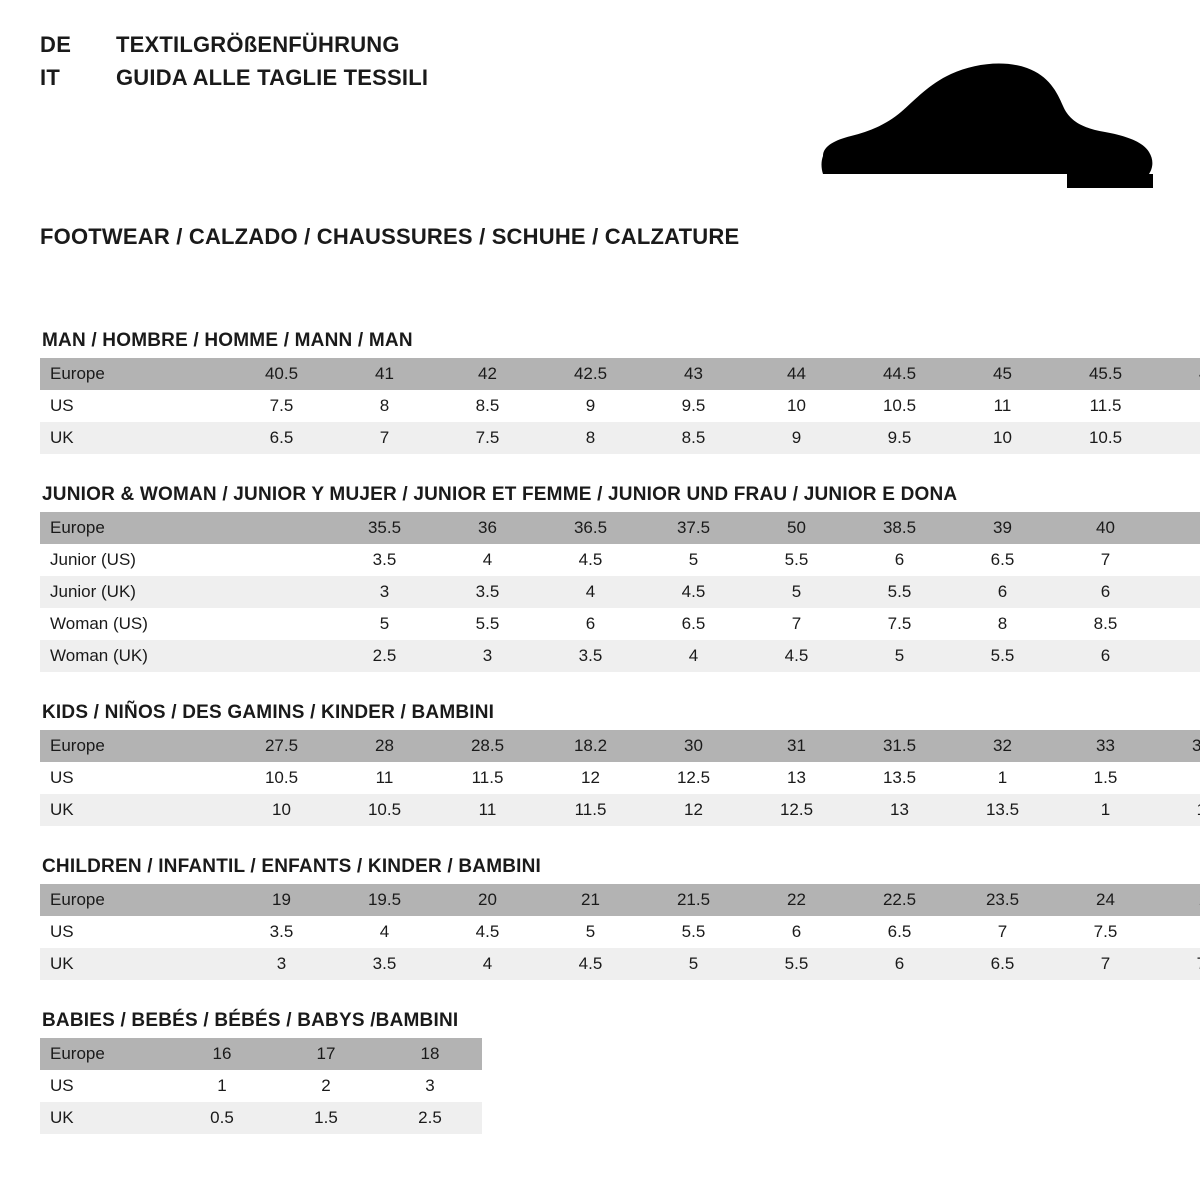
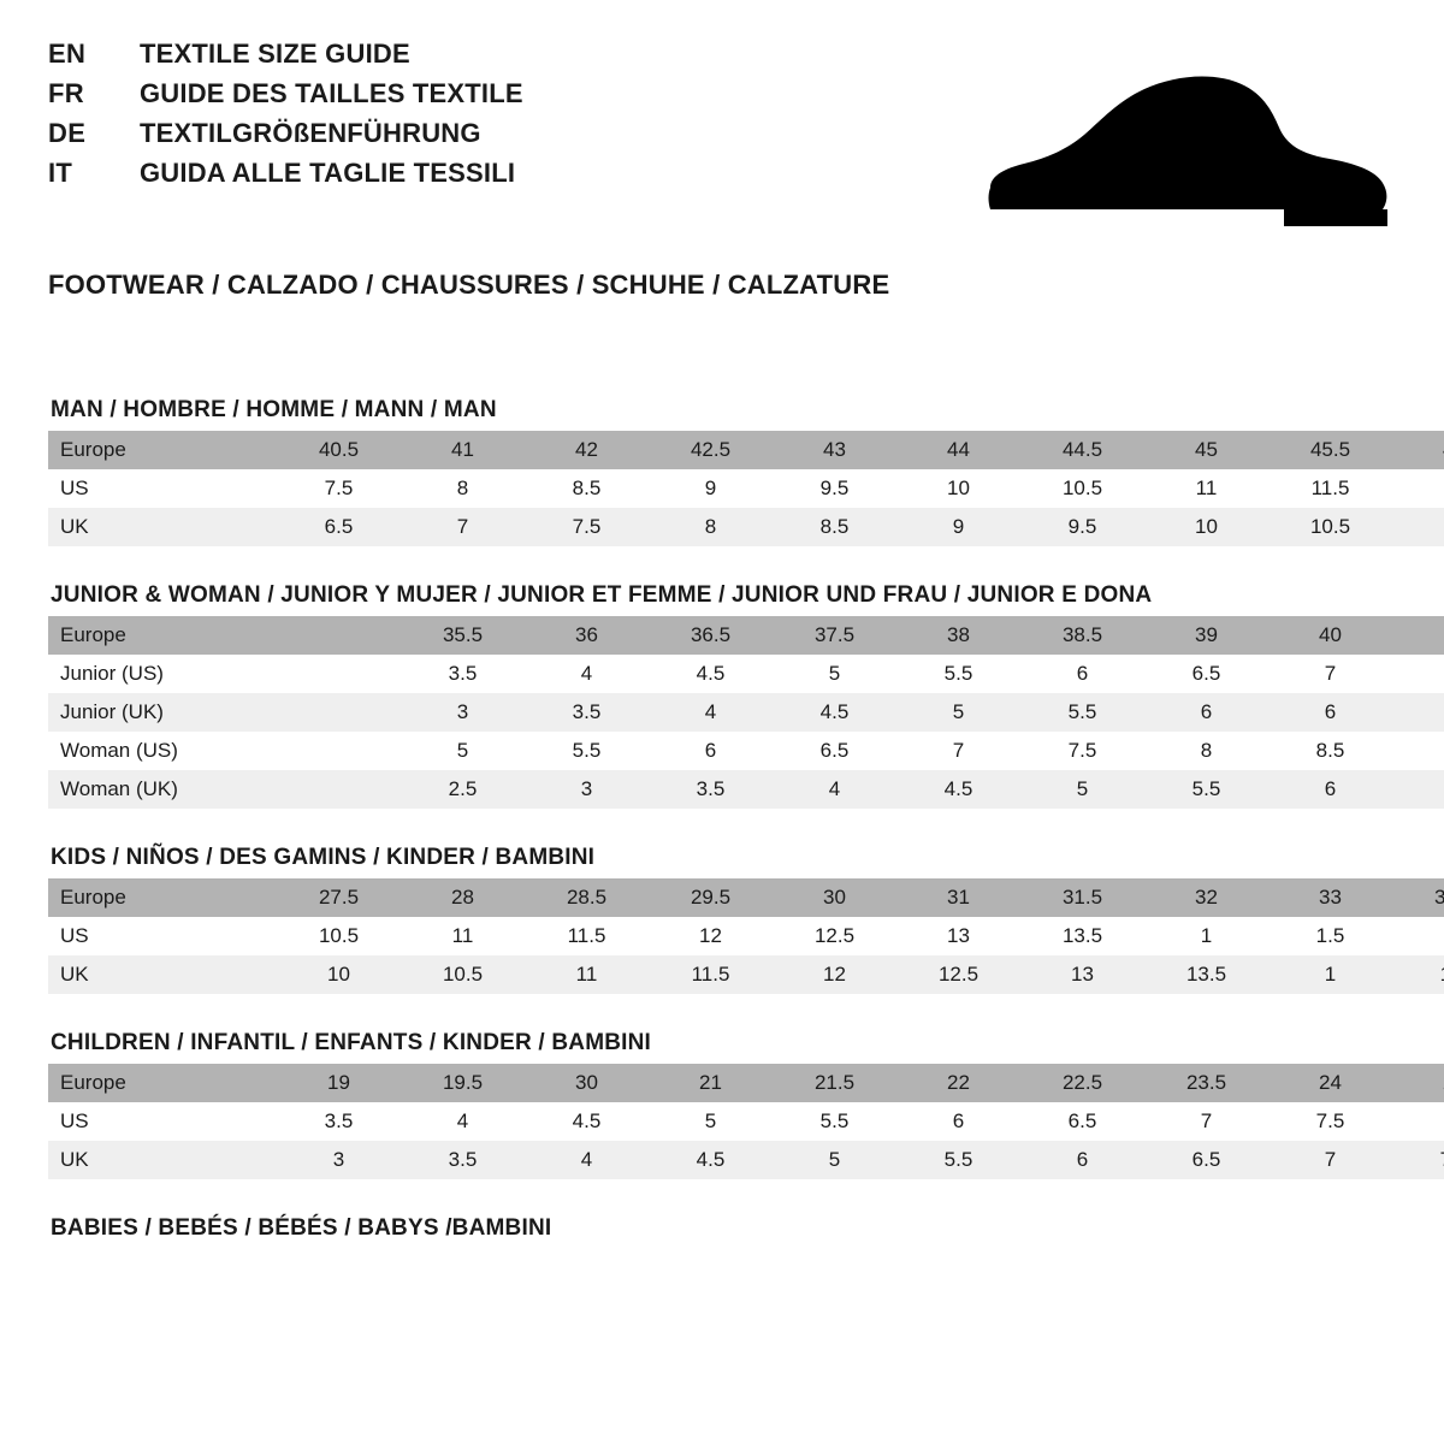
+ EN
+ TEXTILE SIZE GUIDE
+ FR
+ GUIDE DES TAILLES TEXTILE
  DE
  TEXTILGRÖßENFÜHRUNG
  IT
  GUIDA ALLE TAGLIE TESSILI
  FOOTWEAR / CALZADO / CHAUSSURES / SCHUHE / CALZATURE
  MAN / HOMBRE / HOMME / MANN / MAN
  Europe	40.5	41	42	42.5	43	44	44.5	45	45.5
  US	7.5	8	8.5	9	9.5	10	10.5	11	11.5
  UK	6.5	7	7.5	8	8.5	9	9.5	10	10.5
  JUNIOR & WOMAN / JUNIOR Y MUJER / JUNIOR ET FEMME / JUNIOR UND FRAU / JUNIOR E DONA
- Europe		35.5	36	36.5	37.5	50	38.5	39	40
+ Europe		35.5	36	36.5	37.5	38	38.5	39	40
  Junior (US)		3.5	4	4.5	5	5.5	6	6.5	7
  Junior (UK)		3	3.5	4	4.5	5	5.5	6	6
  Woman (US)		5	5.5	6	6.5	7	7.5	8	8.5
  Woman (UK)		2.5	3	3.5	4	4.5	5	5.5	6
  KIDS / NIÑOS / DES GAMINS / KINDER / BAMBINI
- Europe	27.5	28	28.5	18.2	30	31	31.5	32	33	3
+ Europe	27.5	28	28.5	29.5	30	31	31.5	32	33	3
  US	10.5	11	11.5	12	12.5	13	13.5	1	1.5
  UK	10	10.5	11	11.5	12	12.5	13	13.5	1
  CHILDREN / INFANTIL / ENFANTS / KINDER / BAMBINI
- Europe	19	19.5	20	21	21.5	22	22.5	23.5	24
+ Europe	19	19.5	30	21	21.5	22	22.5	23.5	24
  US	3.5	4	4.5	5	5.5	6	6.5	7	7.5
  UK	3	3.5	4	4.5	5	5.5	6	6.5	7
  BABIES / BEBÉS / BÉBÉS / BABYS /BAMBINI
- Europe	16	17	18
- US	1	2	3
- UK	0.5	1.5	2.5
